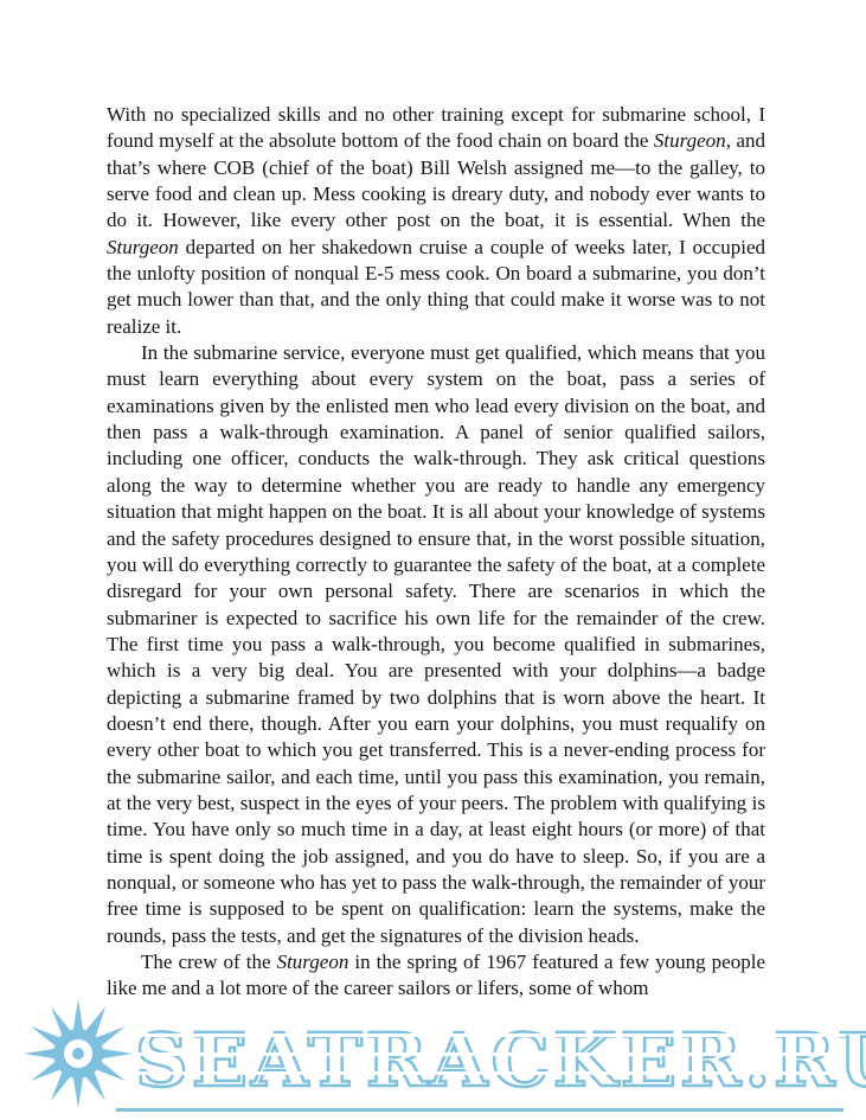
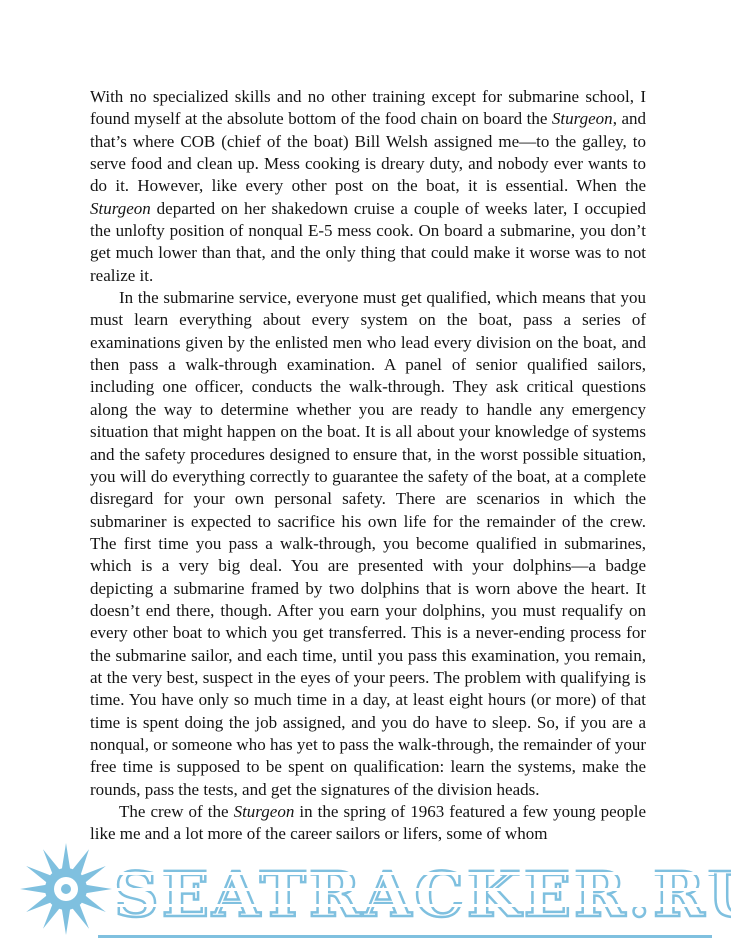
  With no specialized skills and no other training except for submarine school, I found myself at the absolute bottom of the food chain on board the Sturgeon, and that’s where COB (chief of the boat) Bill Welsh assigned me—to the galley, to serve food and clean up. Mess cooking is dreary duty, and nobody ever wants to do it. However, like every other post on the boat, it is essential. When the Sturgeon departed on her shakedown cruise a couple of weeks later, I occupied the unlofty position of nonqual E-5 mess cook. On board a submarine, you don’t get much lower than that, and the only thing that could make it worse was to not realize it.
  In the submarine service, everyone must get qualified, which means that you must learn everything about every system on the boat, pass a series of examinations given by the enlisted men who lead every division on the boat, and then pass a walk-through examination. A panel of senior qualified sailors, including one officer, conducts the walk-through. They ask critical questions along the way to determine whether you are ready to handle any emergency situation that might happen on the boat. It is all about your knowledge of systems and the safety procedures designed to ensure that, in the worst possible situation, you will do everything correctly to guarantee the safety of the boat, at a complete disregard for your own personal safety. There are scenarios in which the submariner is expected to sacrifice his own life for the remainder of the crew. The first time you pass a walk-through, you become qualified in submarines, which is a very big deal. You are presented with your dolphins—a badge depicting a submarine framed by two dolphins that is worn above the heart. It doesn’t end there, though. After you earn your dolphins, you must requalify on every other boat to which you get transferred. This is a never-ending process for the submarine sailor, and each time, until you pass this examination, you remain, at the very best, suspect in the eyes of your peers. The problem with qualifying is time. You have only so much time in a day, at least eight hours (or more) of that time is spent doing the job assigned, and you do have to sleep. So, if you are a nonqual, or someone who has yet to pass the walk-through, the remainder of your free time is supposed to be spent on qualification: learn the systems, make the rounds, pass the tests, and get the signatures of the division heads.
- The crew of the Sturgeon in the spring of 1967 featured a few young people like me and a lot more of the career sailors or lifers, some of whom
+ The crew of the Sturgeon in the spring of 1963 featured a few young people like me and a lot more of the career sailors or lifers, some of whom
